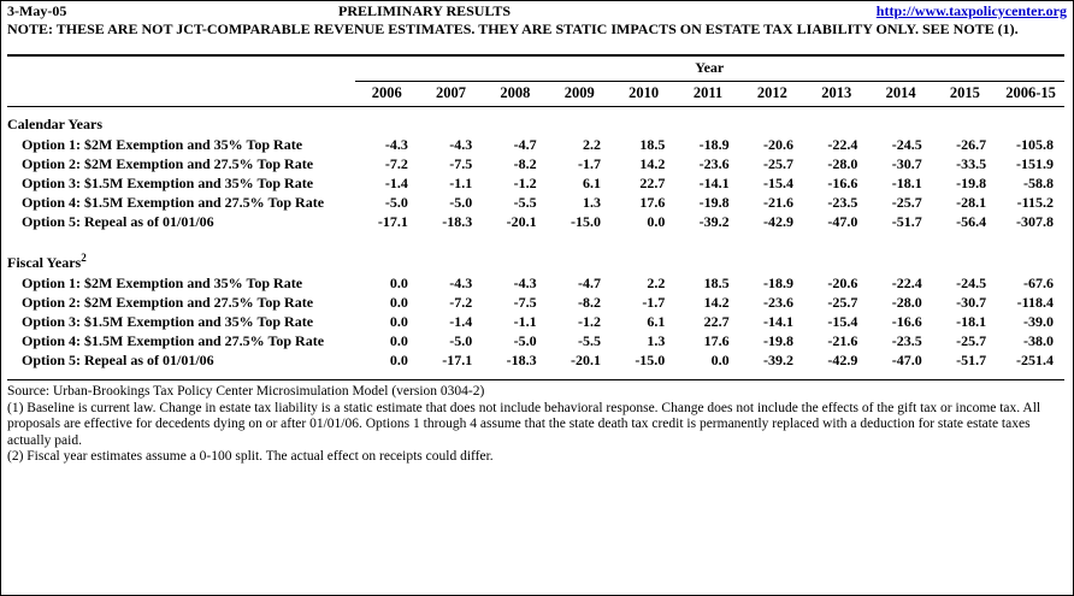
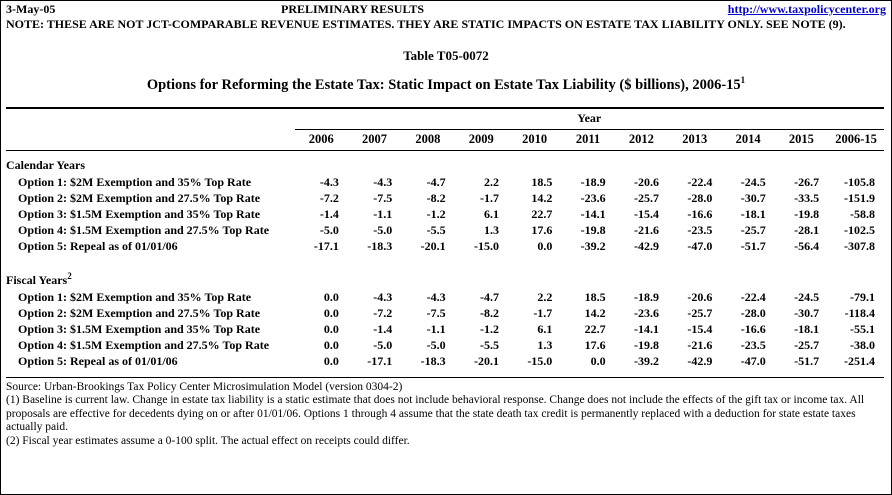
  3-May-05
  PRELIMINARY RESULTS
  http://www.taxpolicycenter.org
- NOTE: THESE ARE NOT JCT-COMPARABLE REVENUE ESTIMATES. THEY ARE STATIC IMPACTS ON ESTATE TAX LIABILITY ONLY. SEE NOTE (1).
+ NOTE: THESE ARE NOT JCT-COMPARABLE REVENUE ESTIMATES. THEY ARE STATIC IMPACTS ON ESTATE TAX LIABILITY ONLY. SEE NOTE (9).
+ Table T05-0072
+ Options for Reforming the Estate Tax: Static Impact on Estate Tax Liability ($ billions), 2006-151
  	Year
  	2006	2007	2008	2009	2010	2011	2012	2013	2014	2015	2006-15
  Calendar Years
  Option 1: $2M Exemption and 35% Top Rate	-4.3	-4.3	-4.7	2.2	18.5	-18.9	-20.6	-22.4	-24.5	-26.7	-105.8
  Option 2: $2M Exemption and 27.5% Top Rate	-7.2	-7.5	-8.2	-1.7	14.2	-23.6	-25.7	-28.0	-30.7	-33.5	-151.9
  Option 3: $1.5M Exemption and 35% Top Rate	-1.4	-1.1	-1.2	6.1	22.7	-14.1	-15.4	-16.6	-18.1	-19.8	-58.8
- Option 4: $1.5M Exemption and 27.5% Top Rate	-5.0	-5.0	-5.5	1.3	17.6	-19.8	-21.6	-23.5	-25.7	-28.1	-115.2
+ Option 4: $1.5M Exemption and 27.5% Top Rate	-5.0	-5.0	-5.5	1.3	17.6	-19.8	-21.6	-23.5	-25.7	-28.1	-102.5
  Option 5: Repeal as of 01/01/06	-17.1	-18.3	-20.1	-15.0	0.0	-39.2	-42.9	-47.0	-51.7	-56.4	-307.8
  Fiscal Years2
- Option 1: $2M Exemption and 35% Top Rate	0.0	-4.3	-4.3	-4.7	2.2	18.5	-18.9	-20.6	-22.4	-24.5	-67.6
+ Option 1: $2M Exemption and 35% Top Rate	0.0	-4.3	-4.3	-4.7	2.2	18.5	-18.9	-20.6	-22.4	-24.5	-79.1
  Option 2: $2M Exemption and 27.5% Top Rate	0.0	-7.2	-7.5	-8.2	-1.7	14.2	-23.6	-25.7	-28.0	-30.7	-118.4
- Option 3: $1.5M Exemption and 35% Top Rate	0.0	-1.4	-1.1	-1.2	6.1	22.7	-14.1	-15.4	-16.6	-18.1	-39.0
+ Option 3: $1.5M Exemption and 35% Top Rate	0.0	-1.4	-1.1	-1.2	6.1	22.7	-14.1	-15.4	-16.6	-18.1	-55.1
  Option 4: $1.5M Exemption and 27.5% Top Rate	0.0	-5.0	-5.0	-5.5	1.3	17.6	-19.8	-21.6	-23.5	-25.7	-38.0
  Option 5: Repeal as of 01/01/06	0.0	-17.1	-18.3	-20.1	-15.0	0.0	-39.2	-42.9	-47.0	-51.7	-251.4
  Source: Urban-Brookings Tax Policy Center Microsimulation Model (version 0304-2)
  (1) Baseline is current law. Change in estate tax liability is a static estimate that does not include behavioral response. Change does not include the effects of the gift tax or income tax. All proposals are effective for decedents dying on or after 01/01/06. Options 1 through 4 assume that the state death tax credit is permanently replaced with a deduction for state estate taxes actually paid.
  (2) Fiscal year estimates assume a 0-100 split. The actual effect on receipts could differ.
